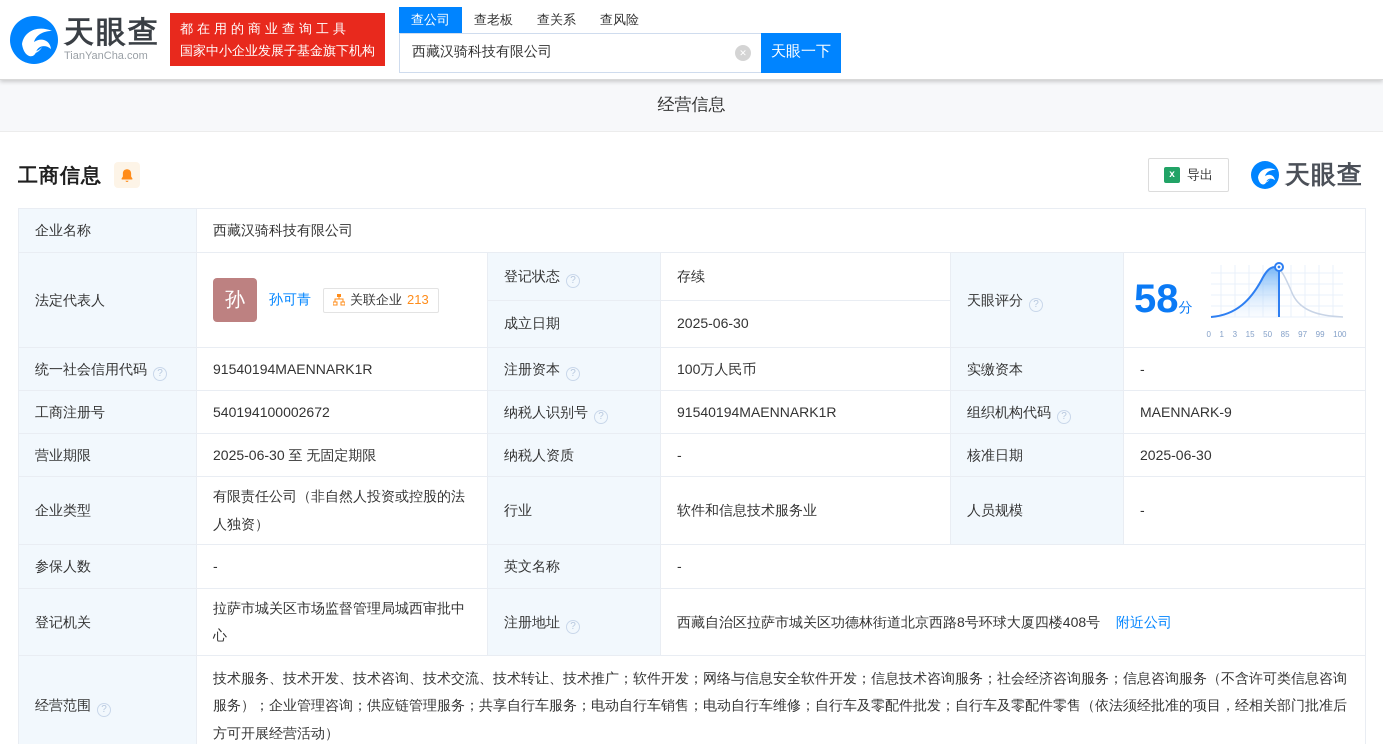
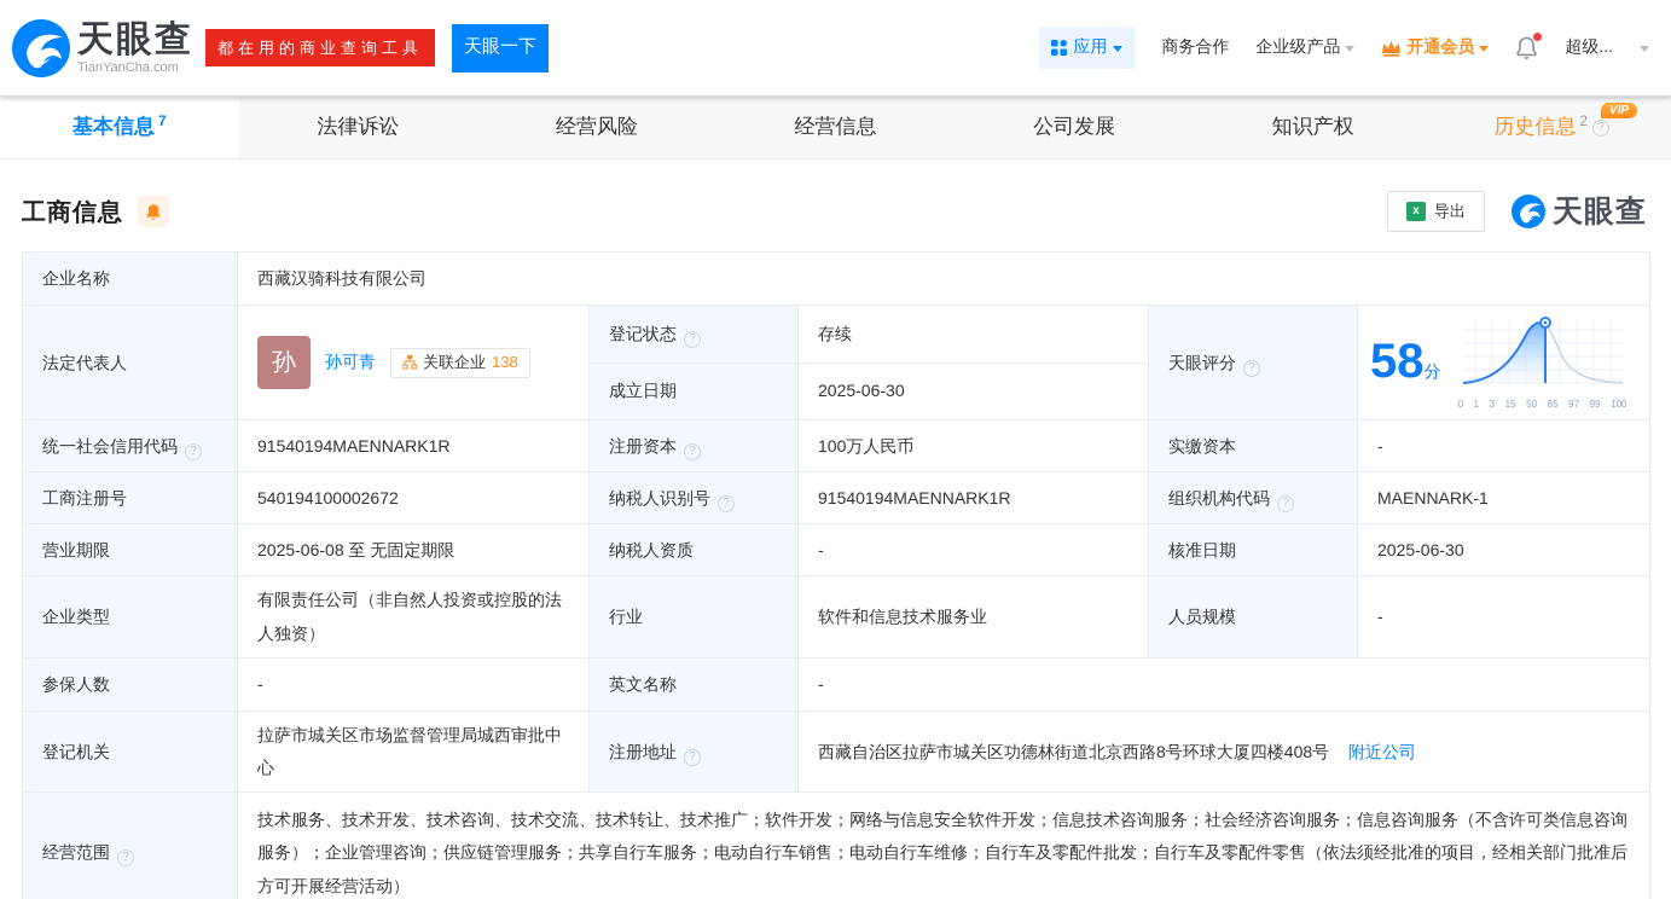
  天眼查
  TianYanCha.com
  都在用的商业查询工具
- 国家中小企业发展子基金旗下机构
- 查公司
- 查老板
- 查关系
- 查风险
- 西藏汉骑科技有限公司
  天眼一下
+ 应用
+ 商务合作
+ 企业级产品
+ 开通会员
+ 超级...
+ 基本信息
+ 7
+ 法律诉讼
+ 经营风险
  经营信息
+ 公司发展
+ 知识产权
+ VIP
+ 历史信息
+ 2
  工商信息
  导出
  天眼查
  企业名称	西藏汉骑科技有限公司
- 法定代表人	孙 孙可青 关联企业 213	登记状态	存续	天眼评分	58分 0 1 3 15 50 85 97 99 100
+ 法定代表人	孙 孙可青 关联企业 138	登记状态	存续	天眼评分	58分 0 1 3 15 50 85 97 99 100
  成立日期	2025-06-30
  统一社会信用代码	91540194MAENNARK1R	注册资本	100万人民币	实缴资本	-
- 工商注册号	540194100002672	纳税人识别号	91540194MAENNARK1R	组织机构代码	MAENNARK-9
+ 工商注册号	540194100002672	纳税人识别号	91540194MAENNARK1R	组织机构代码	MAENNARK-1
- 营业期限	2025-06-30 至 无固定期限	纳税人资质	-	核准日期	2025-06-30
+ 营业期限	2025-06-08 至 无固定期限	纳税人资质	-	核准日期	2025-06-30
  企业类型	有限责任公司（非自然人投资或控股的法人独资）	行业	软件和信息技术服务业	人员规模	-
  参保人数	-	英文名称	-
  登记机关	拉萨市城关区市场监督管理局城西审批中心	注册地址	西藏自治区拉萨市城关区功德林街道北京西路8号环球大厦四楼408号 附近公司
  经营范围	技术服务、技术开发、技术咨询、技术交流、技术转让、技术推广；软件开发；网络与信息安全软件开发；信息技术咨询服务；社会经济咨询服务；信息咨询服务（不含许可类信息咨询服务）；企业管理咨询；供应链管理服务；共享自行车服务；电动自行车销售；电动自行车维修；自行车及零配件批发；自行车及零配件零售（依法须经批准的项目，经相关部门批准后方可开展经营活动）
